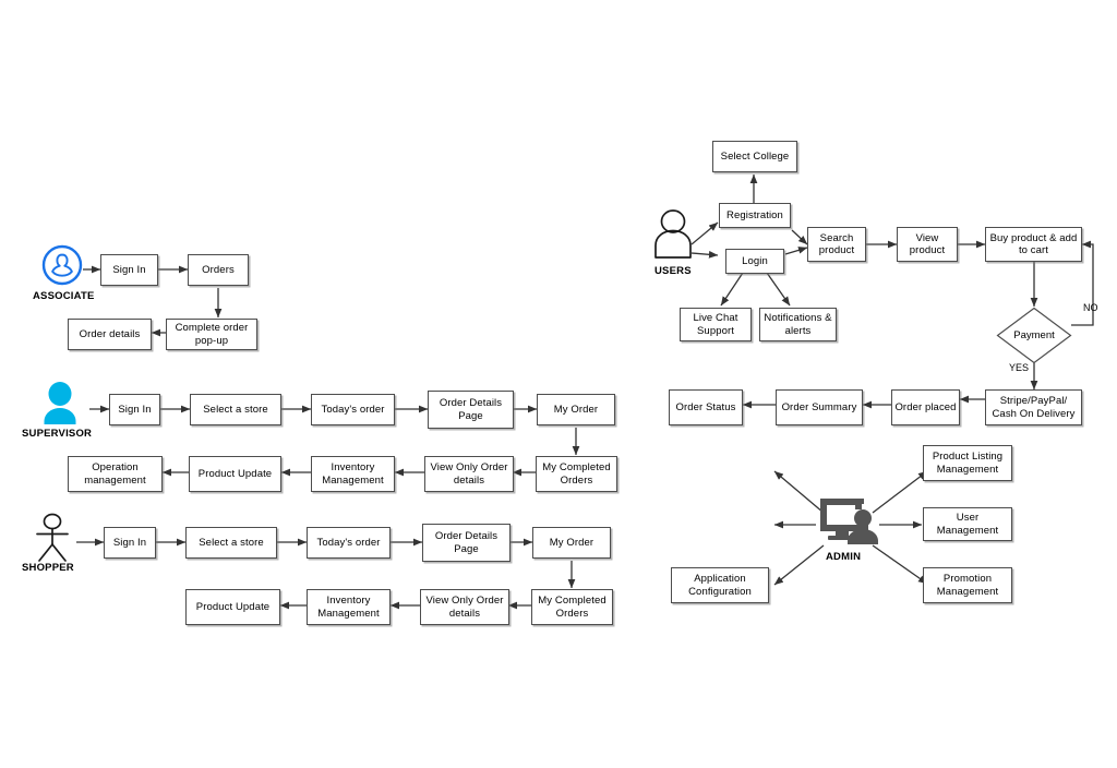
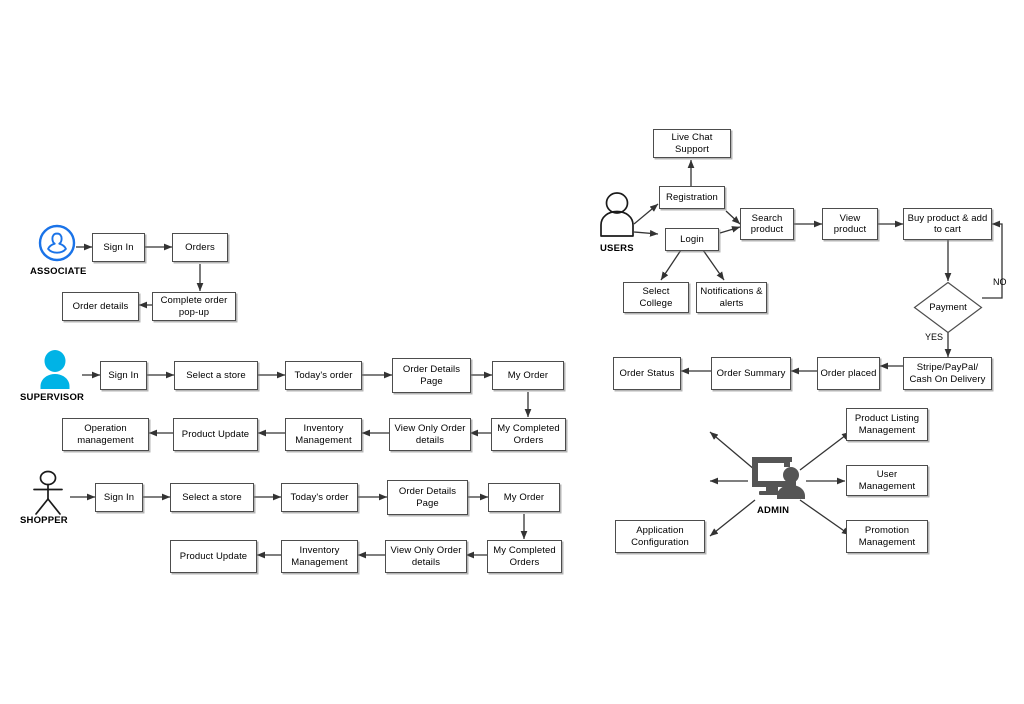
  ASSOCIATE
  Sign In
  Orders
  Complete order pop-up
  Order details
  SUPERVISOR
  Sign In
  Select a store
  Today's order
  Order Details Page
  My Order
  Operation management
  Product Update
  Inventory Management
  View Only Order details
  My Completed Orders
  SHOPPER
  Sign In
  Select a store
  Today's order
  Order Details Page
  My Order
  Product Update
  Inventory Management
  View Only Order details
  My Completed Orders
  USERS
- Select College
+ Live Chat Support
  Registration
  Login
- Live Chat Support
+ Select College
  Notifications & alerts
  Search product
  View product
  Buy product & add to cart
  Stripe/PayPal/ Cash On Delivery
  Order placed
  Order Summary
  Order Status
  Payment
  YES
  NO
  ADMIN
  Application Configuration
  Product Listing Management
  User Management
  Promotion Management
